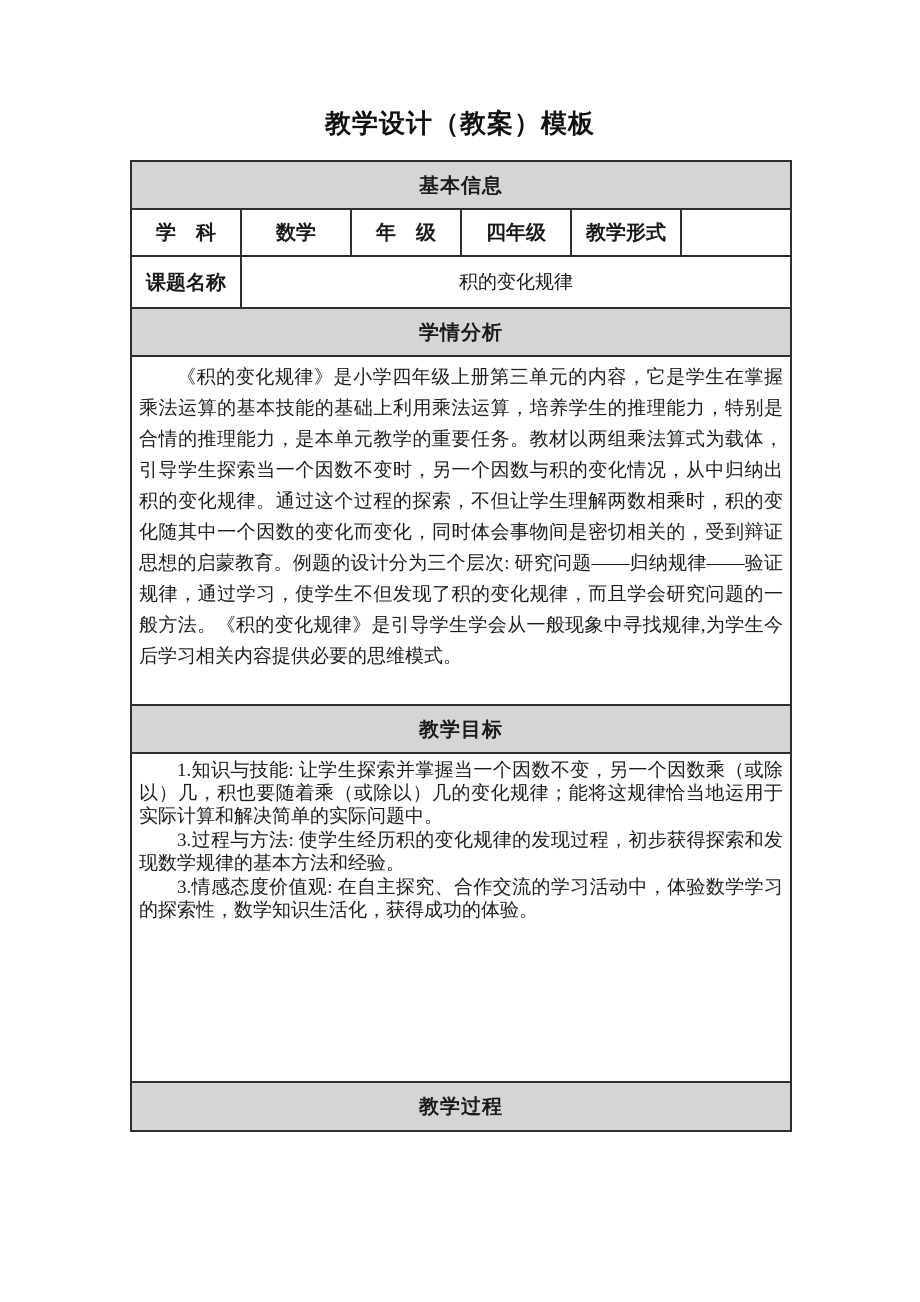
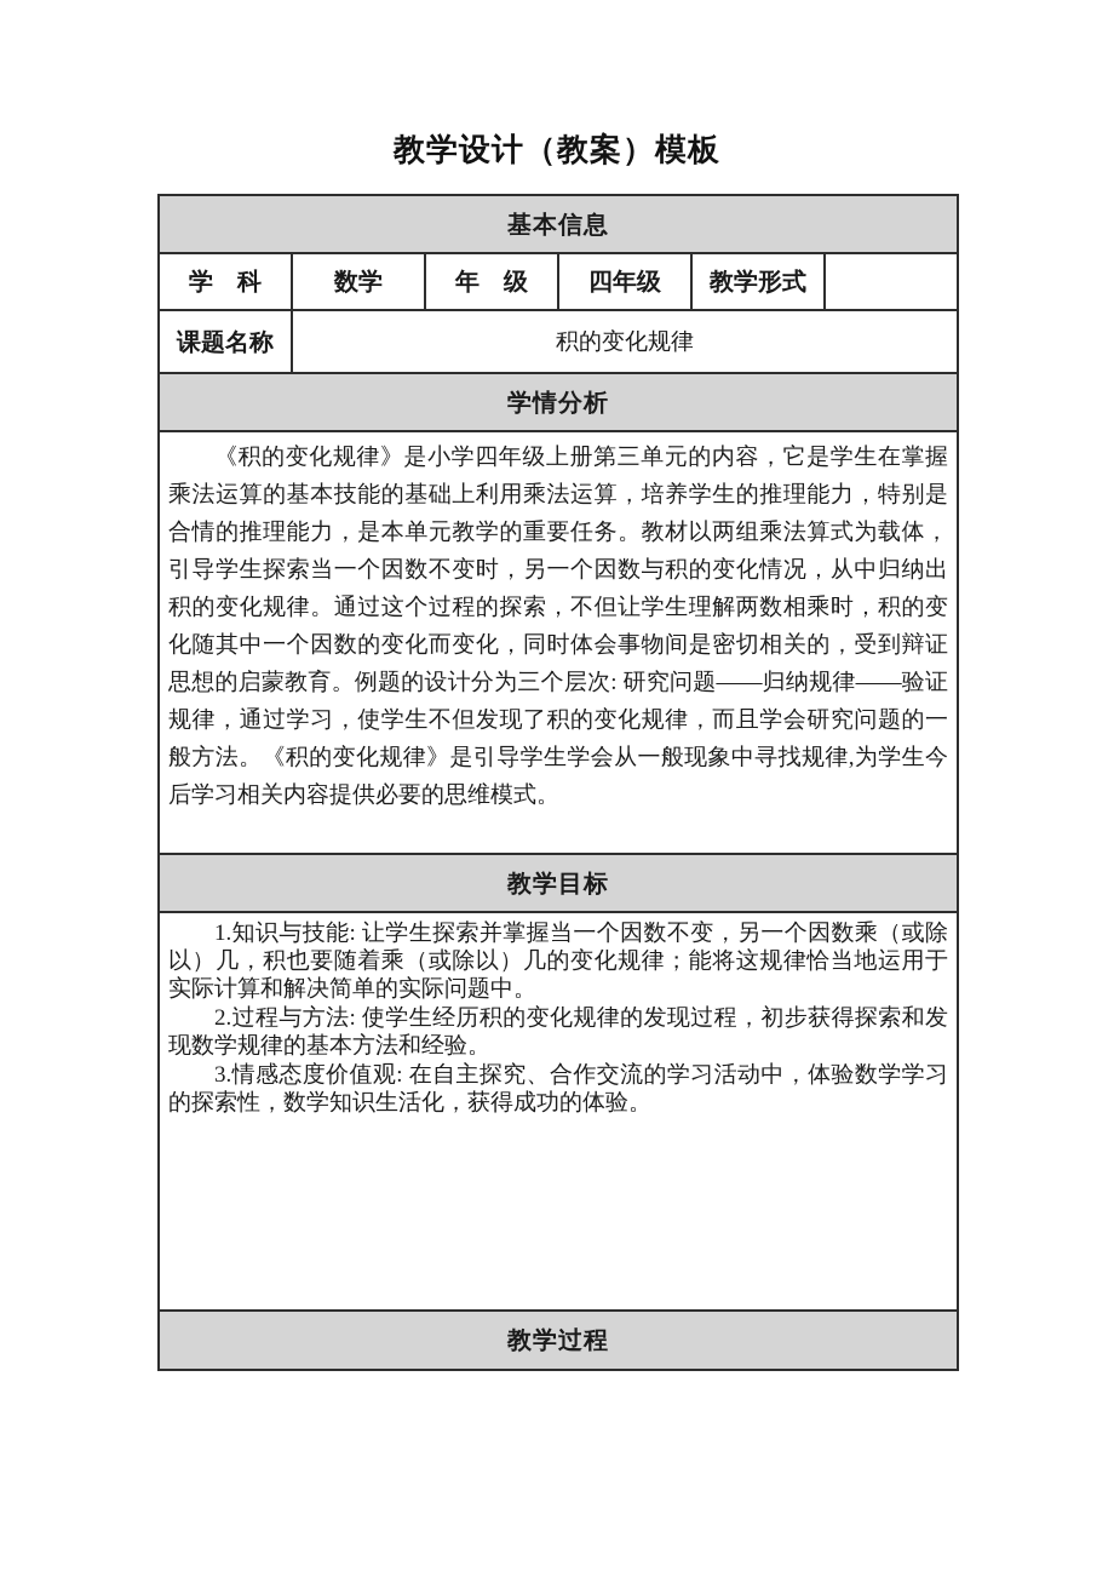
  教学设计（教案）模板
  基本信息
  学 科	数学	年 级	四年级	教学形式
  课题名称	积的变化规律
  学情分析
  《积的变化规律》是小学四年级上册第三单元的内容，它是学生在掌握乘法运算的基本技能的基础上利用乘法运算，培养学生的推理能力，特别是合情的推理能力，是本单元教学的重要任务。教材以两组乘法算式为载体，引导学生探索当一个因数不变时，另一个因数与积的变化情况，从中归纳出积的变化规律。通过这个过程的探索，不但让学生理解两数相乘时，积的变化随其中一个因数的变化而变化，同时体会事物间是密切相关的，受到辩证思想的启蒙教育。例题的设计分为三个层次: 研究问题——归纳规律——验证规律，通过学习，使学生不但发现了积的变化规律，而且学会研究问题的一般方法。《积的变化规律》是引导学生学会从一般现象中寻找规律,为学生今后学习相关内容提供必要的思维模式。
  教学目标
- 1.知识与技能: 让学生探索并掌握当一个因数不变，另一个因数乘（或除以）几，积也要随着乘（或除以）几的变化规律；能将这规律恰当地运用于实际计算和解决简单的实际问题中。 3.过程与方法: 使学生经历积的变化规律的发现过程，初步获得探索和发现数学规律的基本方法和经验。 3.情感态度价值观: 在自主探究、合作交流的学习活动中，体验数学学习的探索性，数学知识生活化，获得成功的体验。
+ 1.知识与技能: 让学生探索并掌握当一个因数不变，另一个因数乘（或除以）几，积也要随着乘（或除以）几的变化规律；能将这规律恰当地运用于实际计算和解决简单的实际问题中。 2.过程与方法: 使学生经历积的变化规律的发现过程，初步获得探索和发现数学规律的基本方法和经验。 3.情感态度价值观: 在自主探究、合作交流的学习活动中，体验数学学习的探索性，数学知识生活化，获得成功的体验。
  教学过程
